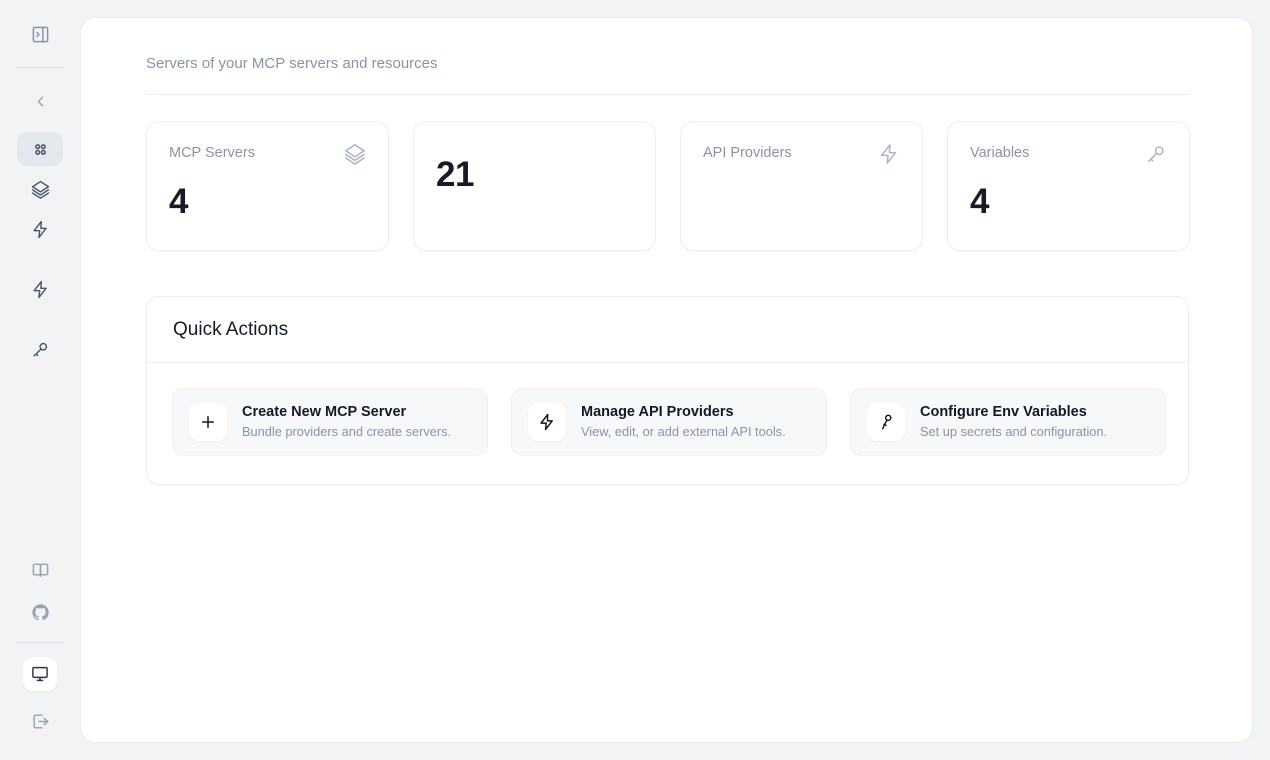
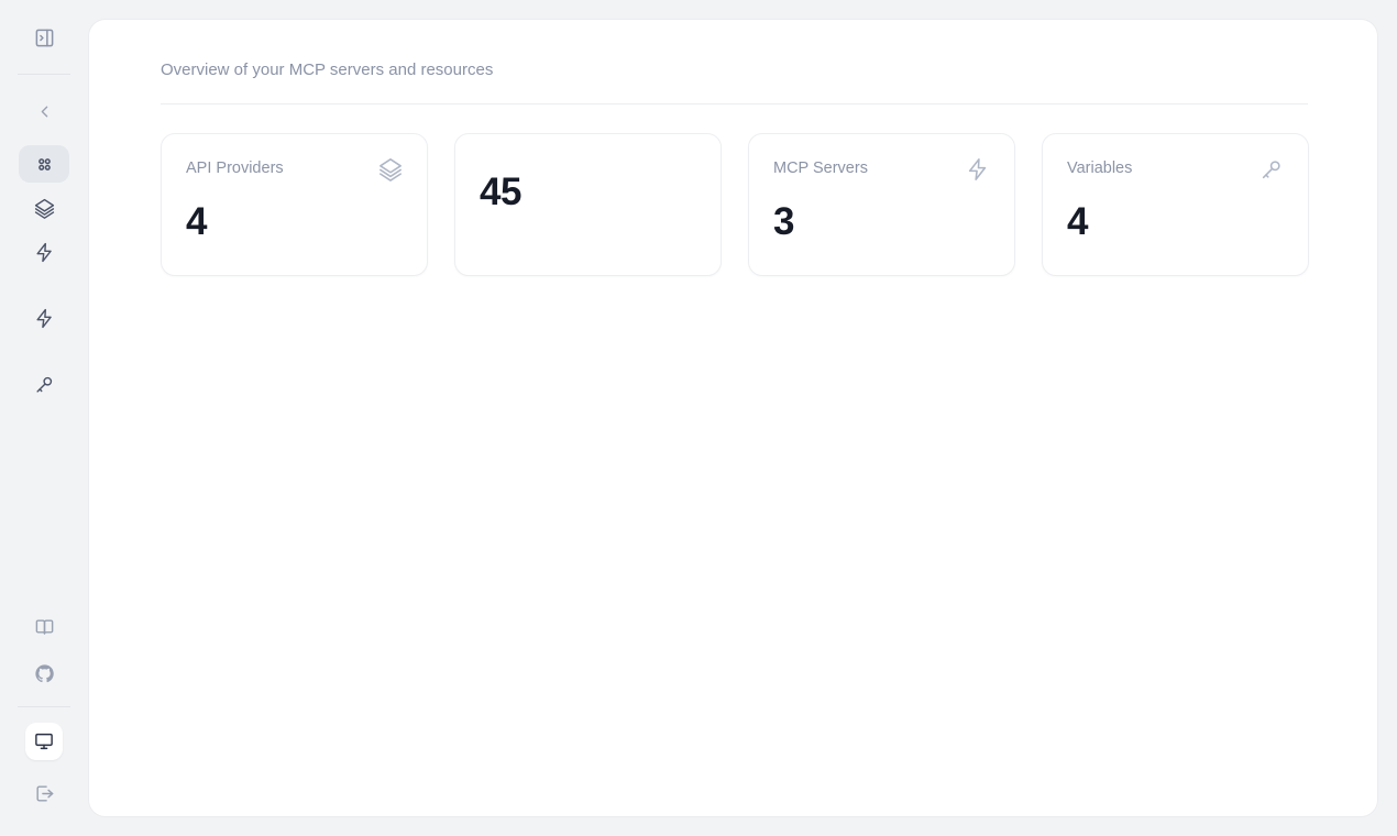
- Servers of your MCP servers and resources
+ Overview of your MCP servers and resources
- MCP Servers
+ API Providers
  4
- 21
+ 45
- API Providers
+ MCP Servers
+ 3
  Variables
  4
- Quick Actions
- Create New MCP Server
- Bundle providers and create servers.
- Manage API Providers
- View, edit, or add external API tools.
- Configure Env Variables
- Set up secrets and configuration.
